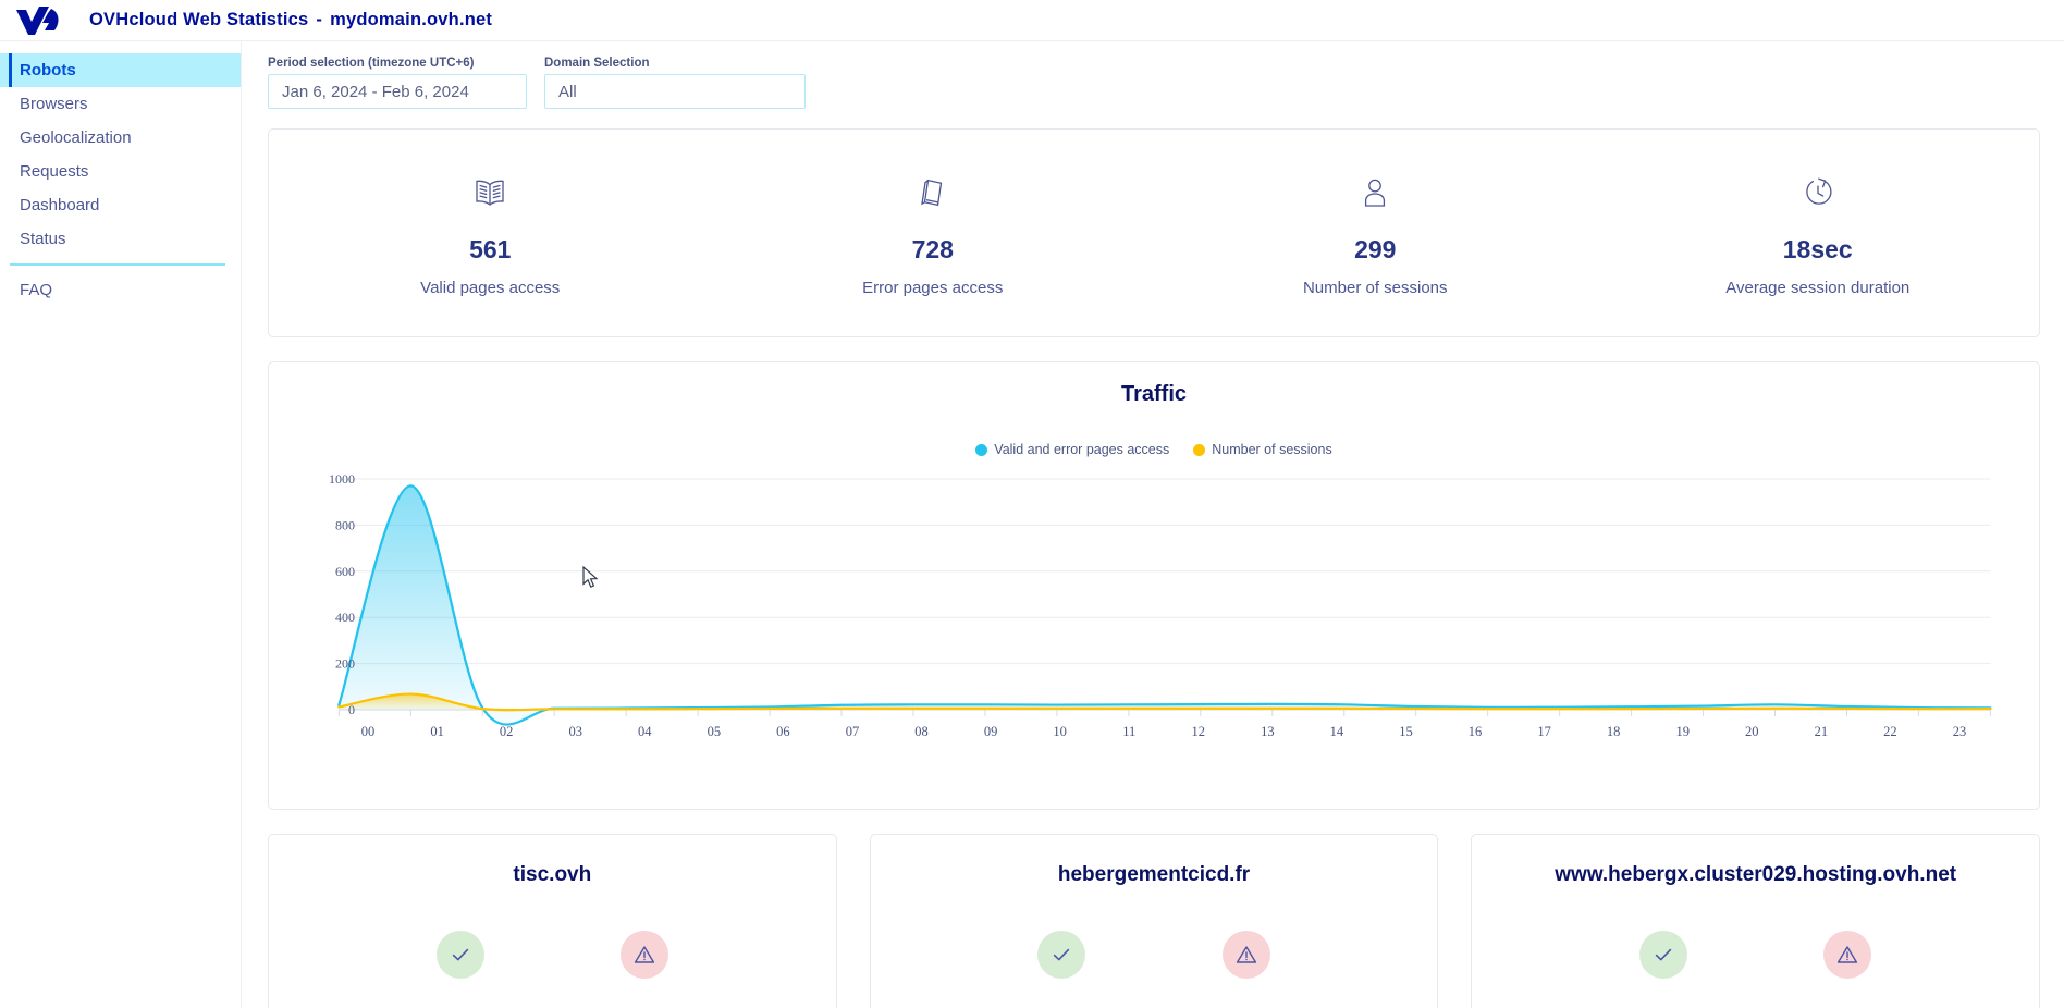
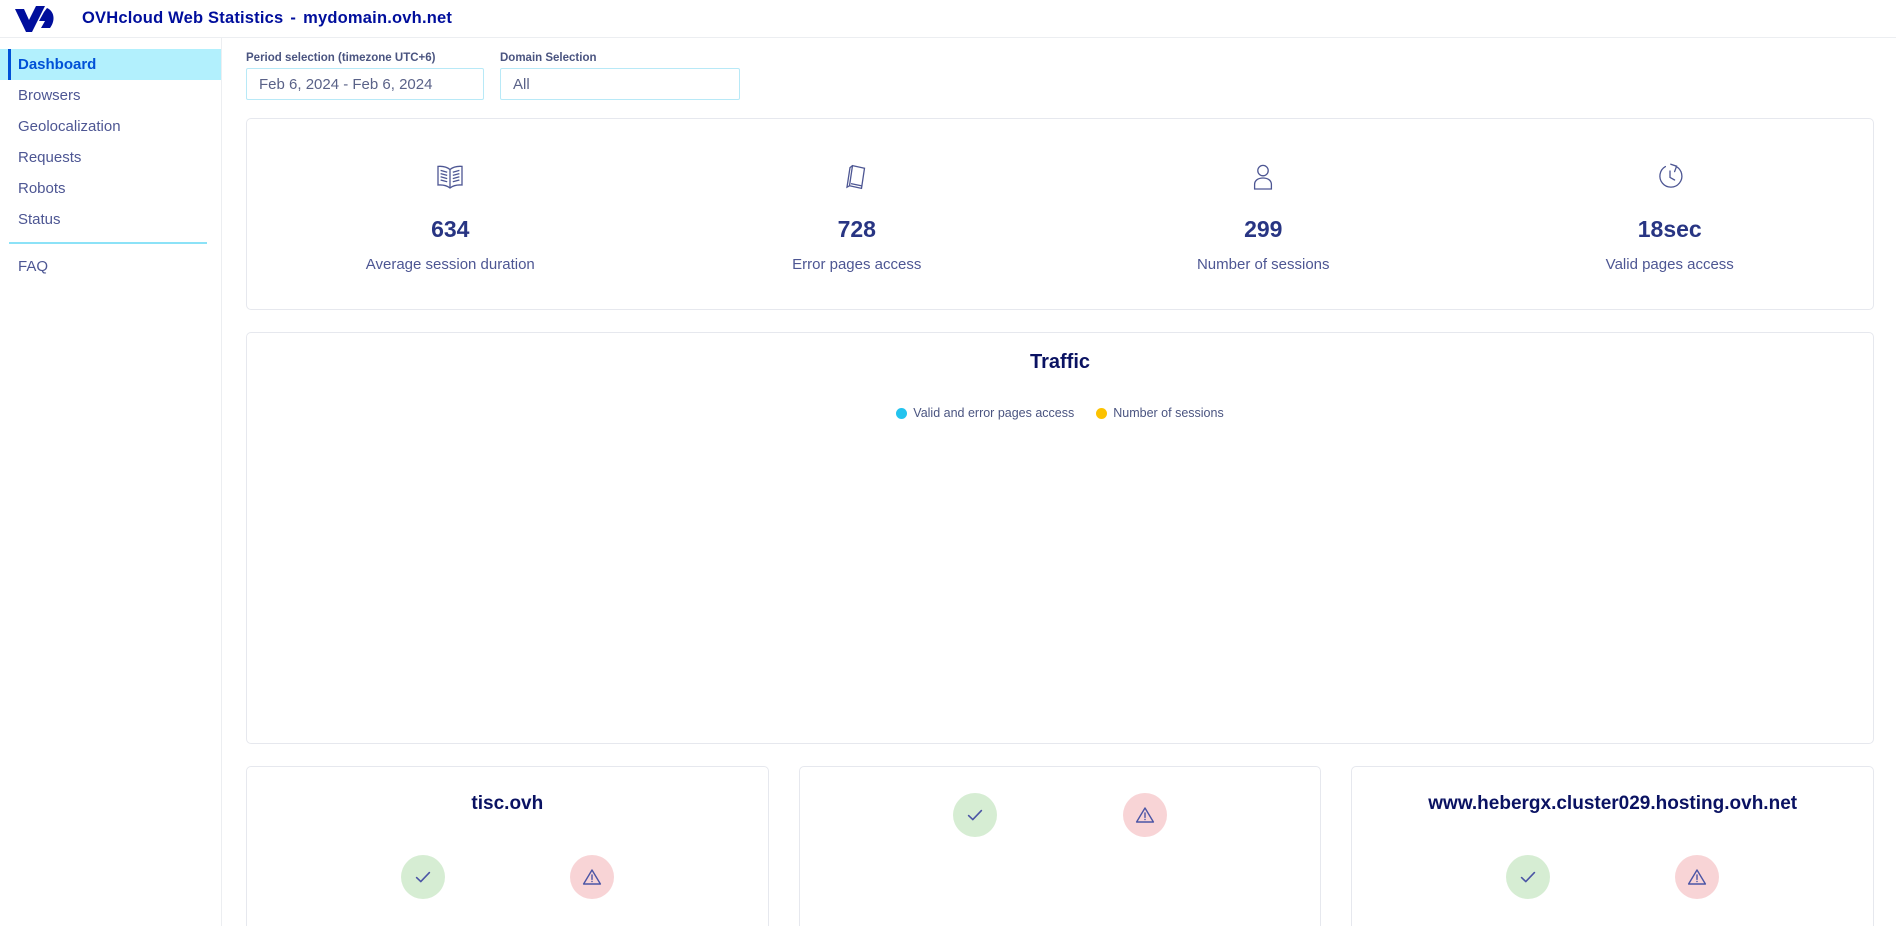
  OVHcloud Web Statistics - mydomain.ovh.net
- Robots
+ Dashboard
  Browsers
  Geolocalization
  Requests
- Dashboard
+ Robots
  Status
  FAQ
  Period selection (timezone UTC+6)
- Jan 6, 2024 - Feb 6, 2024
+ Feb 6, 2024 - Feb 6, 2024
  Domain Selection
  All
- 561
+ 634
- Valid pages access
+ Average session duration
  728
  Error pages access
  299
  Number of sessions
  18sec
- Average session duration
+ Valid pages access
  Traffic
  Valid and error pages access
  Number of sessions
- 0
- 200
- 400
- 600
- 800
- 1000
- 00
- 01
- 02
- 03
- 04
- 05
- 06
- 07
- 08
- 09
- 10
- 11
- 12
- 13
- 14
- 15
- 16
- 17
- 18
- 19
- 20
- 21
- 22
- 23
  tisc.ovh
- hebergementcicd.fr
  www.hebergx.cluster029.hosting.ovh.net
